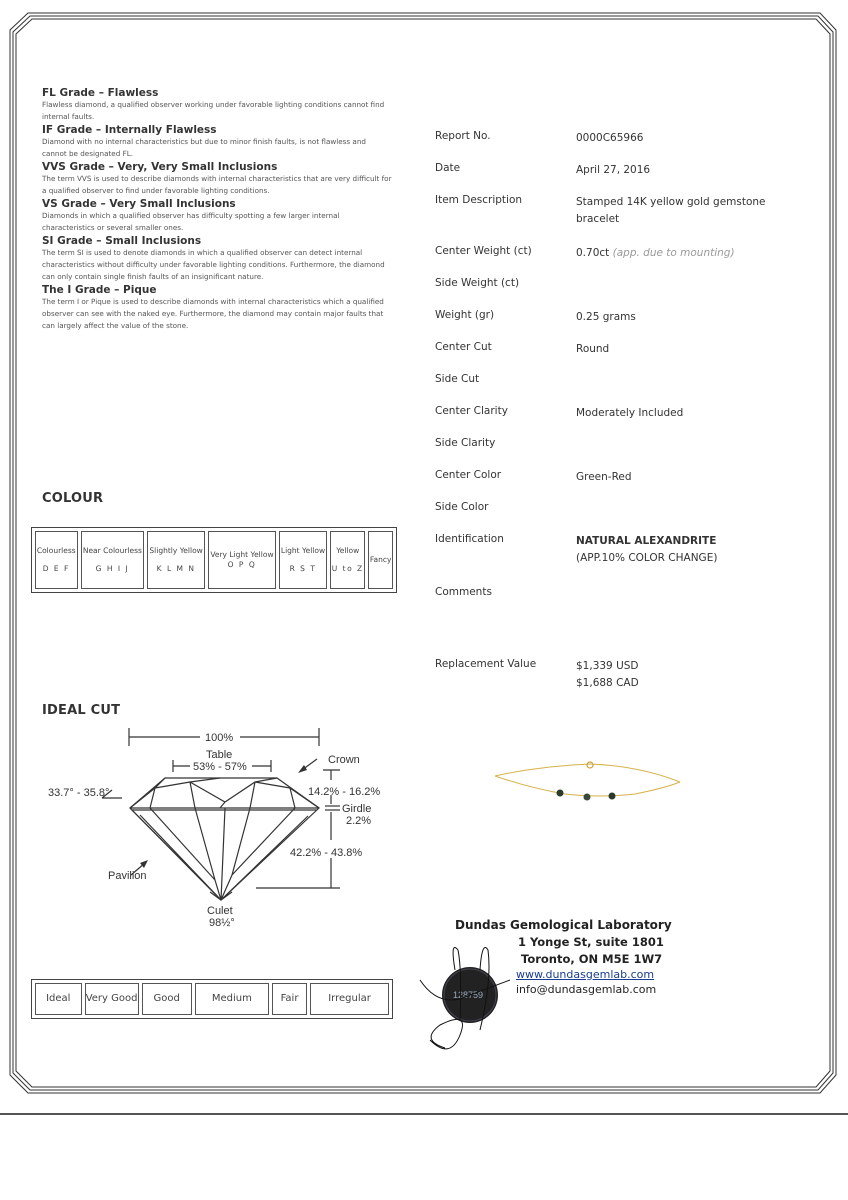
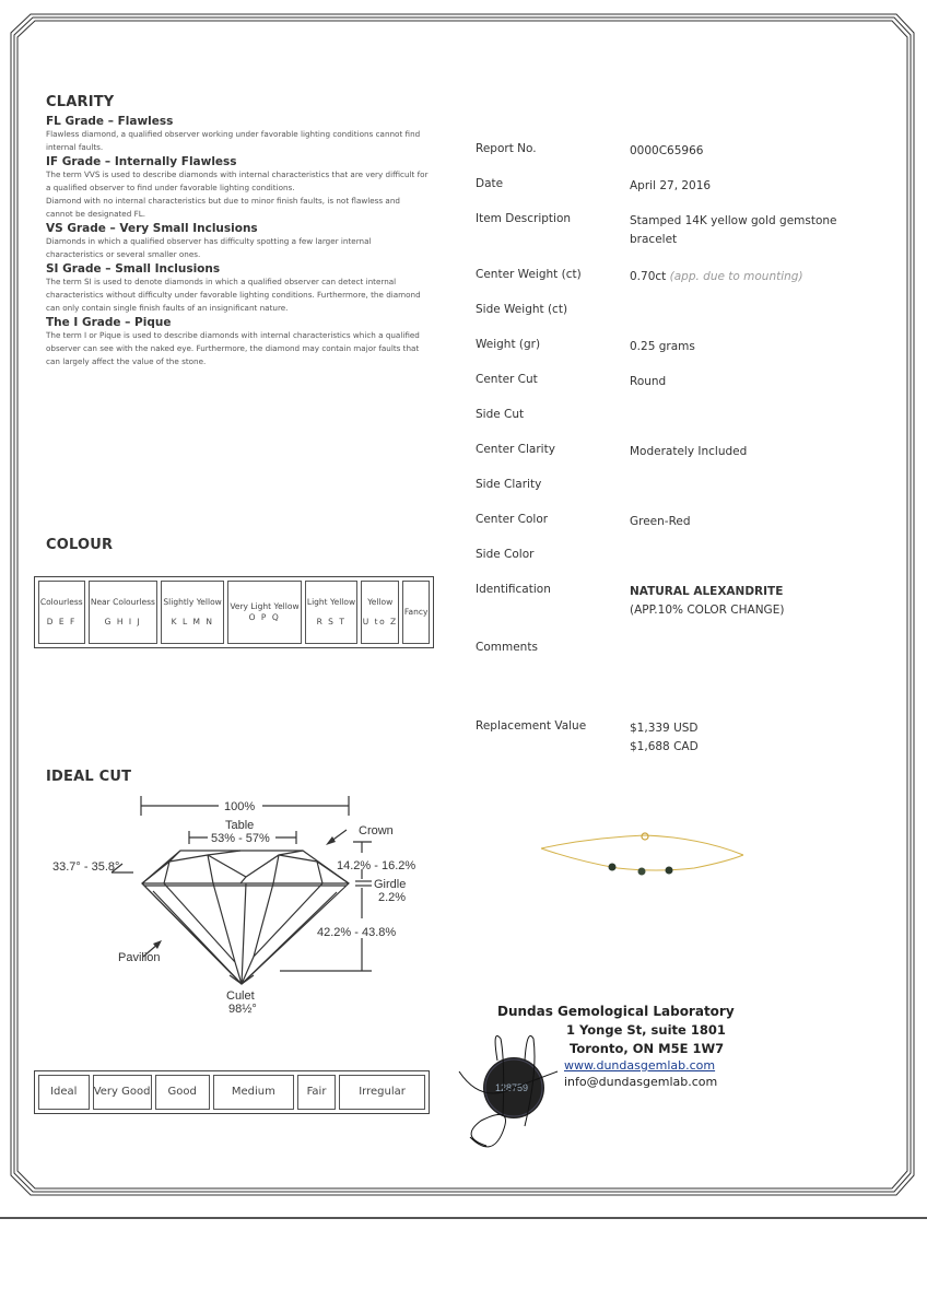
+ CLARITY
  FL Grade – Flawless
  Flawless diamond, a qualified observer working under favorable lighting conditions cannot find internal faults.
  IF Grade – Internally Flawless
- Diamond with no internal characteristics but due to minor finish faults, is not flawless and cannot be designated FL.
+ The term VVS is used to describe diamonds with internal characteristics that are very difficult for a qualified observer to find under favorable lighting conditions.
- VVS Grade – Very, Very Small Inclusions
- The term VVS is used to describe diamonds with internal characteristics that are very difficult for a qualified observer to find under favorable lighting conditions.
+ Diamond with no internal characteristics but due to minor finish faults, is not flawless and cannot be designated FL.
  VS Grade – Very Small Inclusions
  Diamonds in which a qualified observer has difficulty spotting a few larger internal characteristics or several smaller ones.
  SI Grade – Small Inclusions
  The term SI is used to denote diamonds in which a qualified observer can detect internal characteristics without difficulty under favorable lighting conditions. Furthermore, the diamond can only contain single finish faults of an insignificant nature.
  The I Grade – Pique
  The term I or Pique is used to describe diamonds with internal characteristics which a qualified observer can see with the naked eye. Furthermore, the diamond may contain major faults that can largely affect the value of the stone.
  COLOUR
  ColourlessD E F	Near ColourlessG H I J	Slightly YellowK L M N	Very Light YellowO P Q	Light YellowR S T	YellowU to Z	Fancy
  IDEAL CUT
  100%
  Table
  53% - 57%
  Crown
  33.7° - 35.8°
  14.2% - 16.2%
  Girdle
  2.2%
  42.2% - 43.8%
  Pavilion
  Culet
  98½°
  Ideal	Very Good	Good	Medium	Fair	Irregular
  Report No.
  0000C65966
  Date
  April 27, 2016
  Item Description
  Stamped 14K yellow gold gemstone bracelet
  Center Weight (ct)
  0.70ct (app. due to mounting)
  Side Weight (ct)
  Weight (gr)
  0.25 grams
  Center Cut
  Round
  Side Cut
  Center Clarity
  Moderately Included
  Side Clarity
  Center Color
  Green-Red
  Side Color
  Identification
  NATURAL ALEXANDRITE
  (APP.10% COLOR CHANGE)
  Comments
  Replacement Value
  $1,339 USD
  $1,688 CAD
  Dundas Gemological Laboratory
  1 Yonge St, suite 1801
  Toronto, ON M5E 1W7
  www.dundasgemlab.com
  info@dundasgemlab.com
